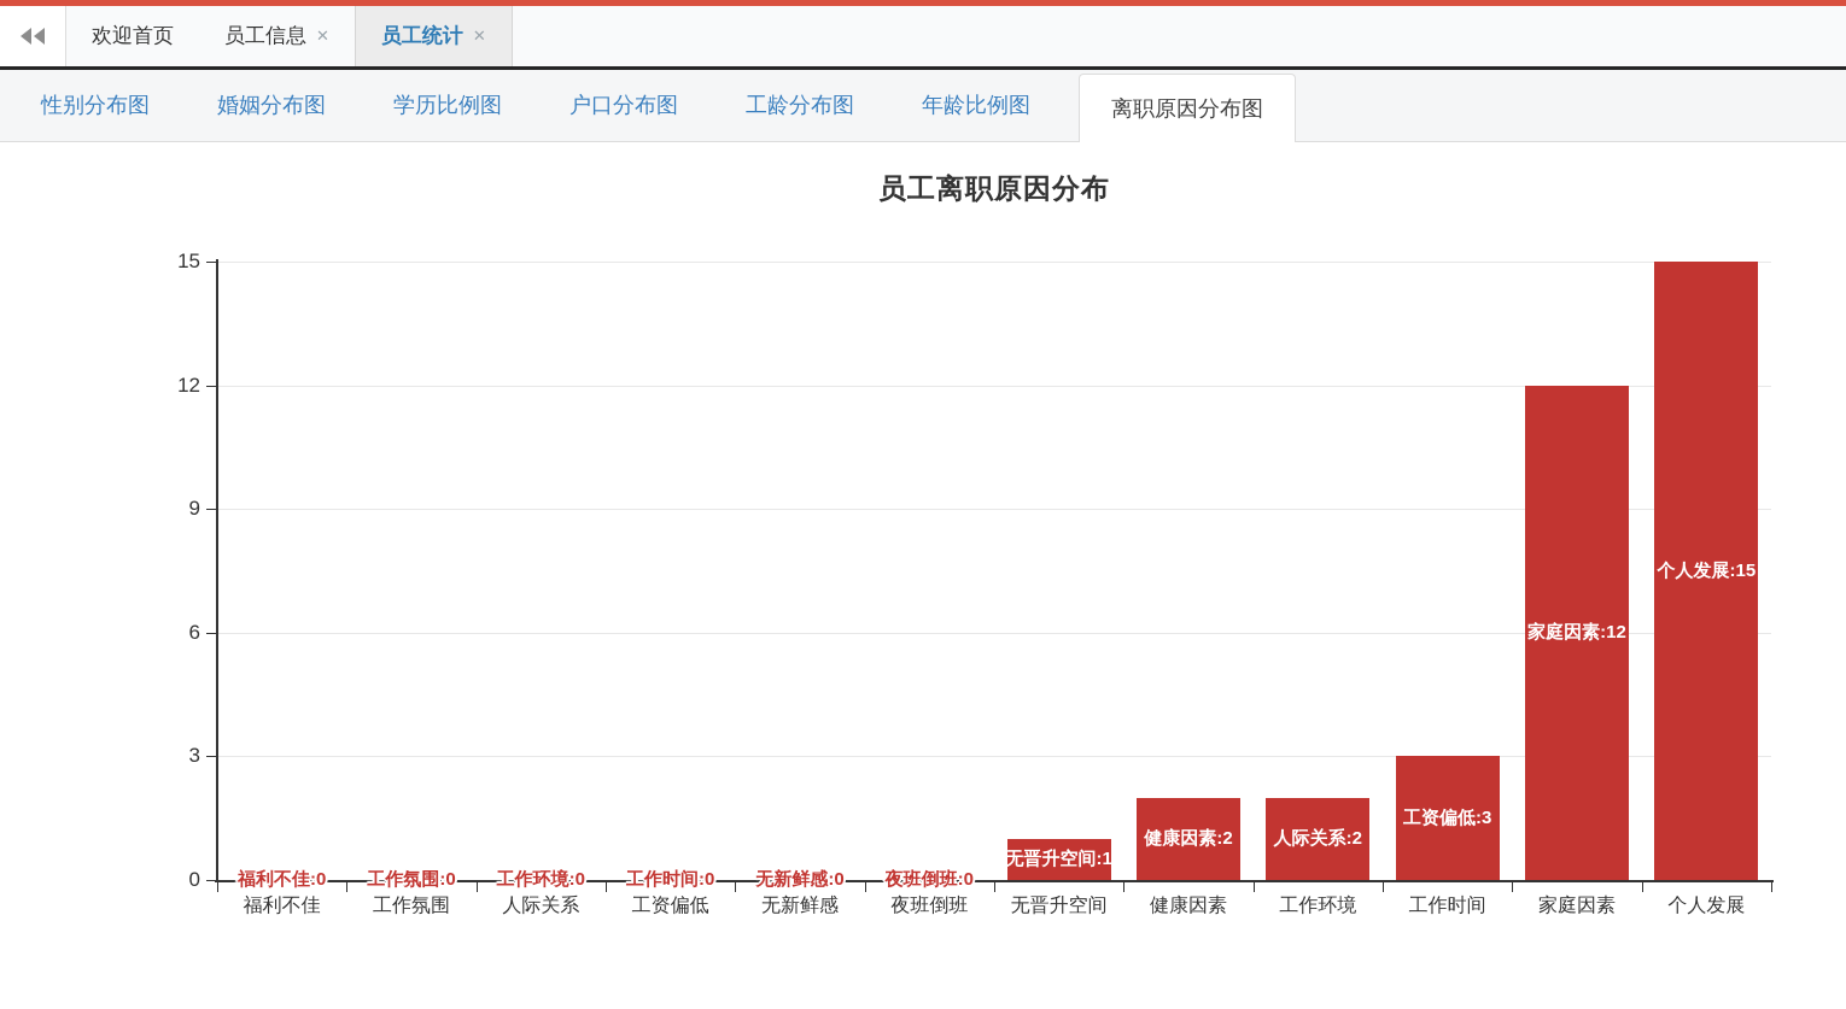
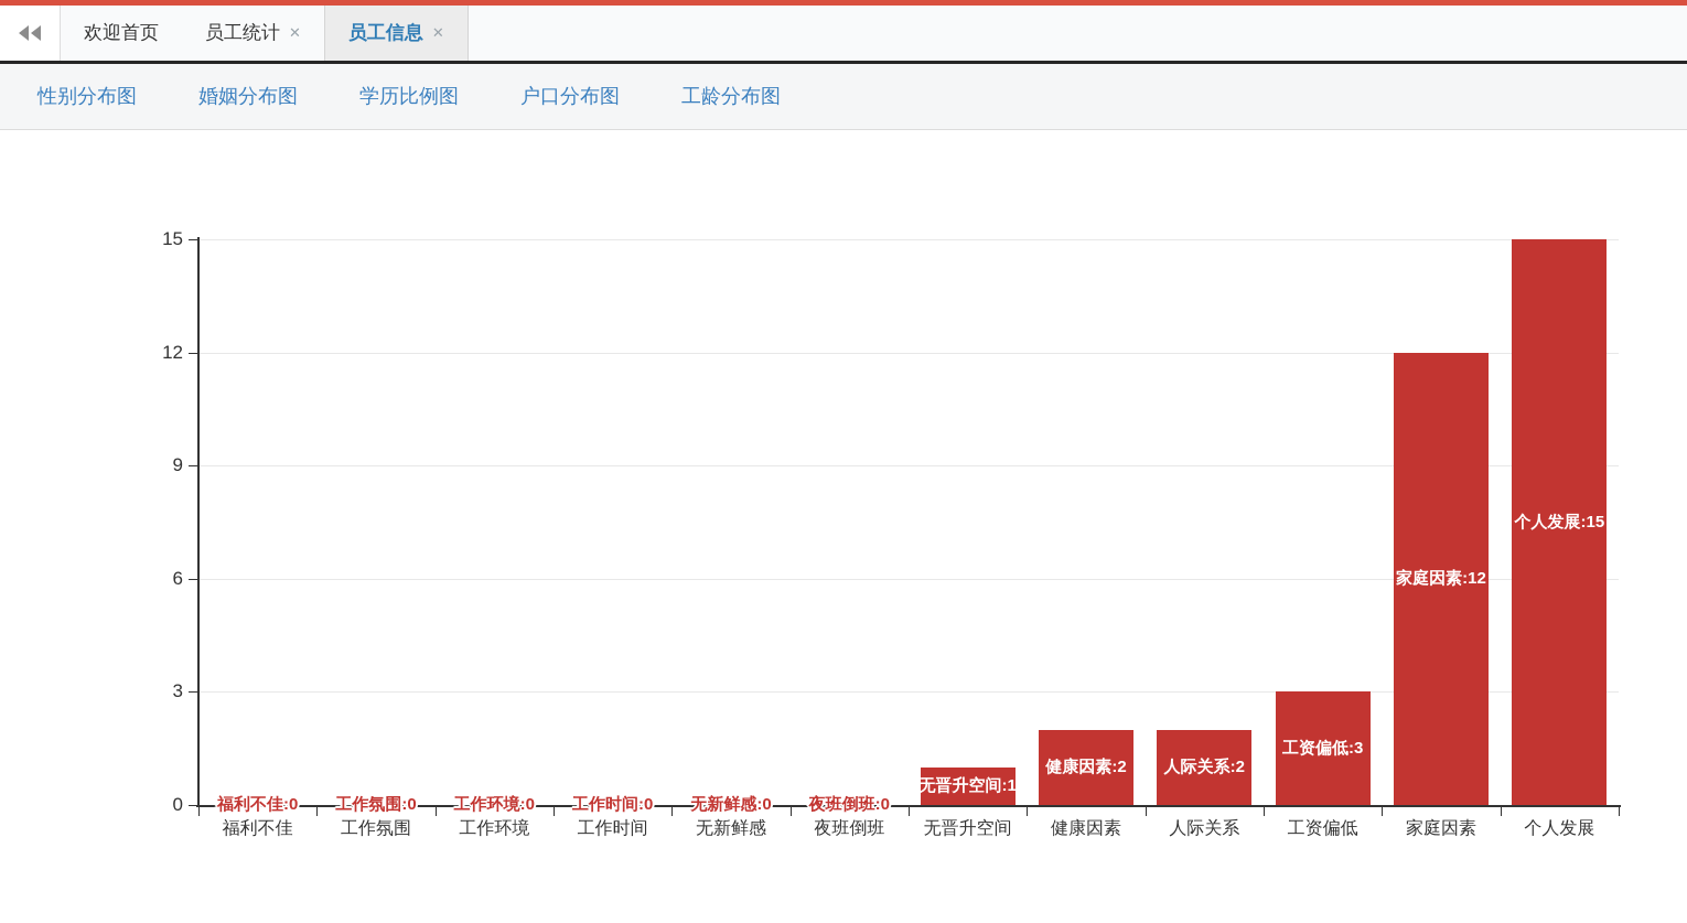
  欢迎首页
- 员工信息
+ 员工统计
  ✕
- 员工统计
+ 员工信息
  ✕
  性别分布图
  婚姻分布图
  学历比例图
  户口分布图
  工龄分布图
- 年龄比例图
- 离职原因分布图
- 员工离职原因分布
  0
  3
  6
  9
  12
  15
  福利不佳:0
  福利不佳
  工作氛围:0
  工作氛围
  工作环境:0
- 人际关系
+ 工作环境
  工作时间:0
- 工资偏低
+ 工作时间
  无新鲜感:0
  无新鲜感
  夜班倒班:0
  夜班倒班
  无晋升空间:1
  无晋升空间
  健康因素:2
  健康因素
  人际关系:2
- 工作环境
+ 人际关系
  工资偏低:3
- 工作时间
+ 工资偏低
  家庭因素:12
  家庭因素
  个人发展:15
  个人发展
